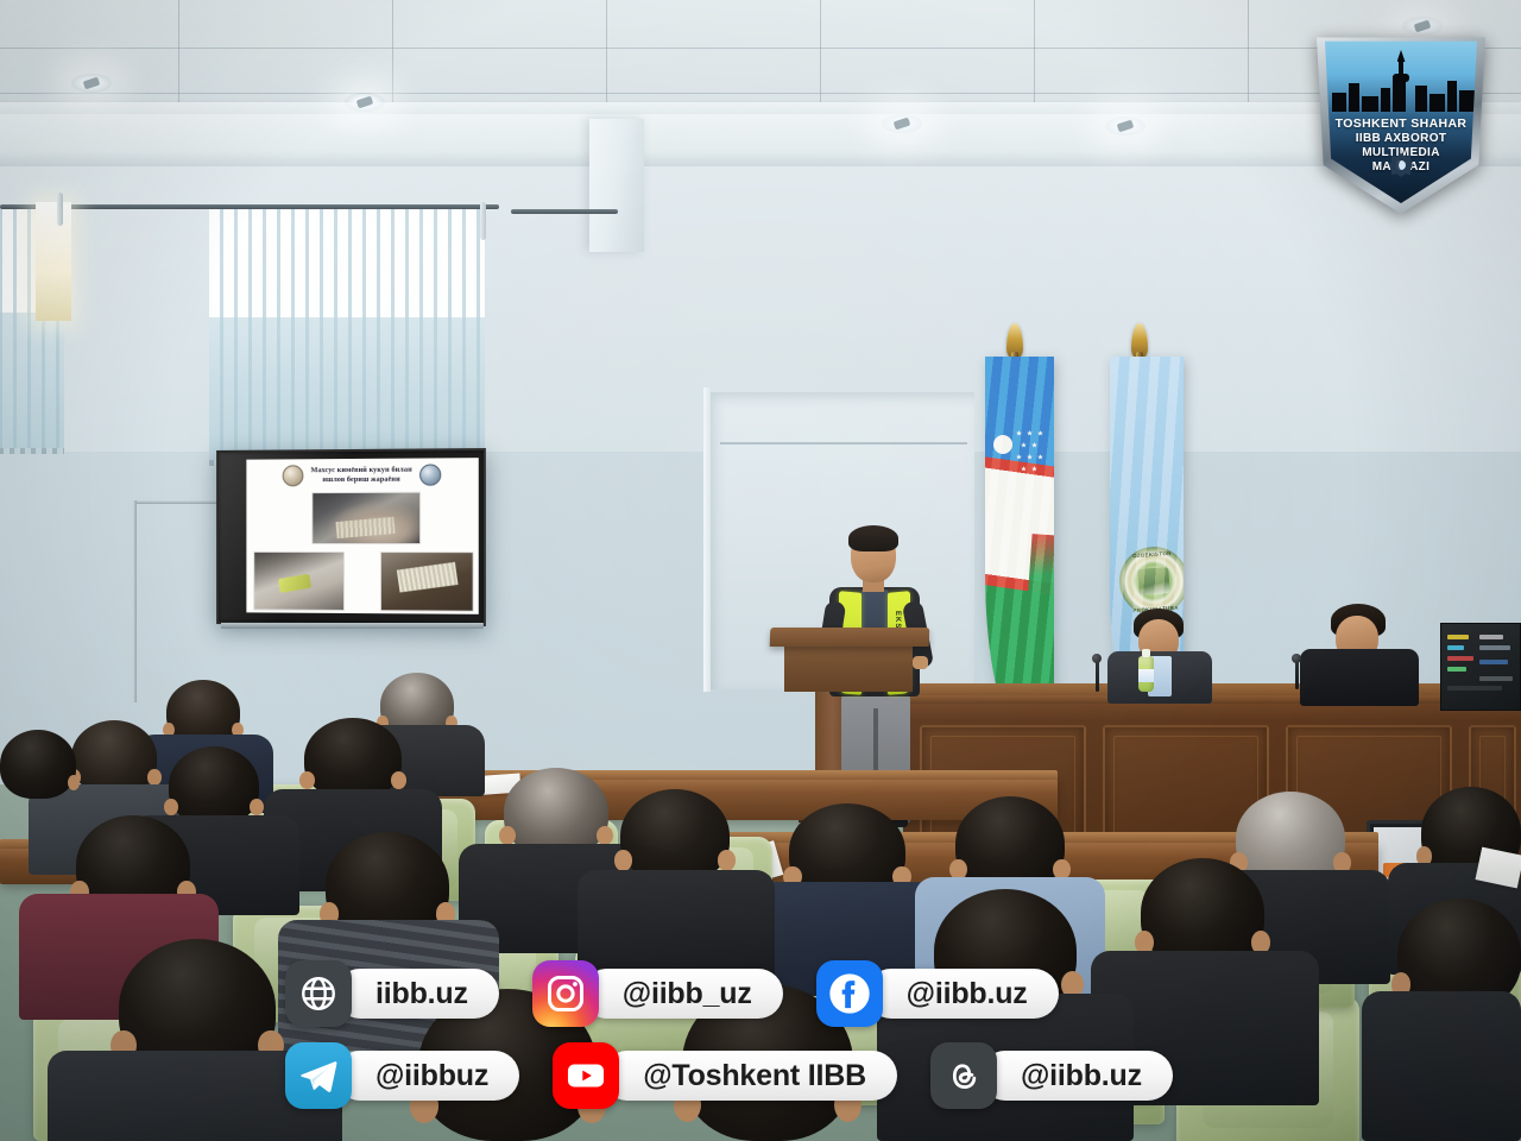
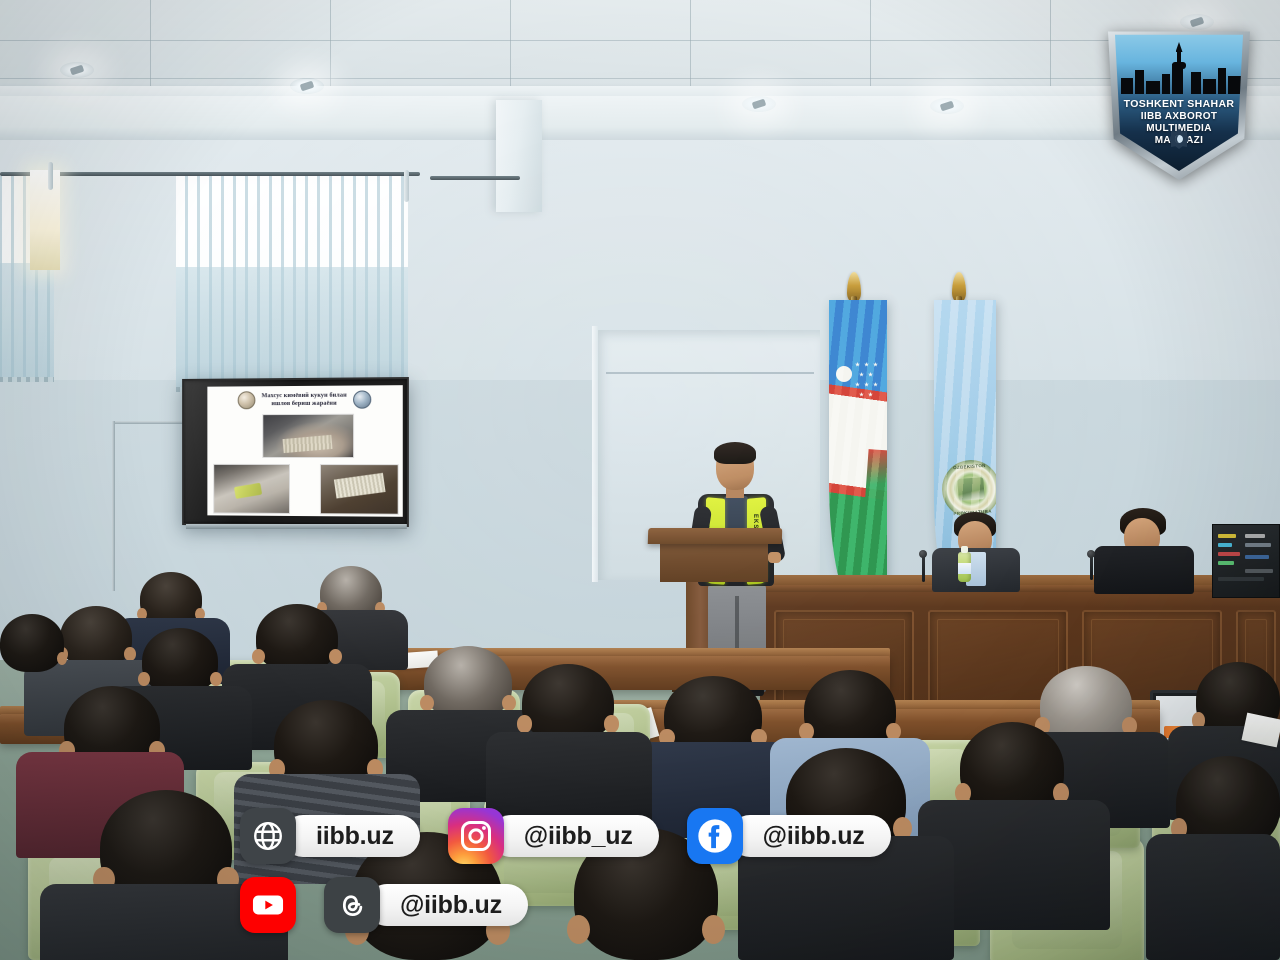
  TOSHKENT SHAHAR
  IIBB AXBOROT
  MULTIMEDIA
  MAAZI
  iibb.uz
  @iibb_uz
  @iibb.uz
- @iibbuz
- @Toshkent IIBB
  @iibb.uz
